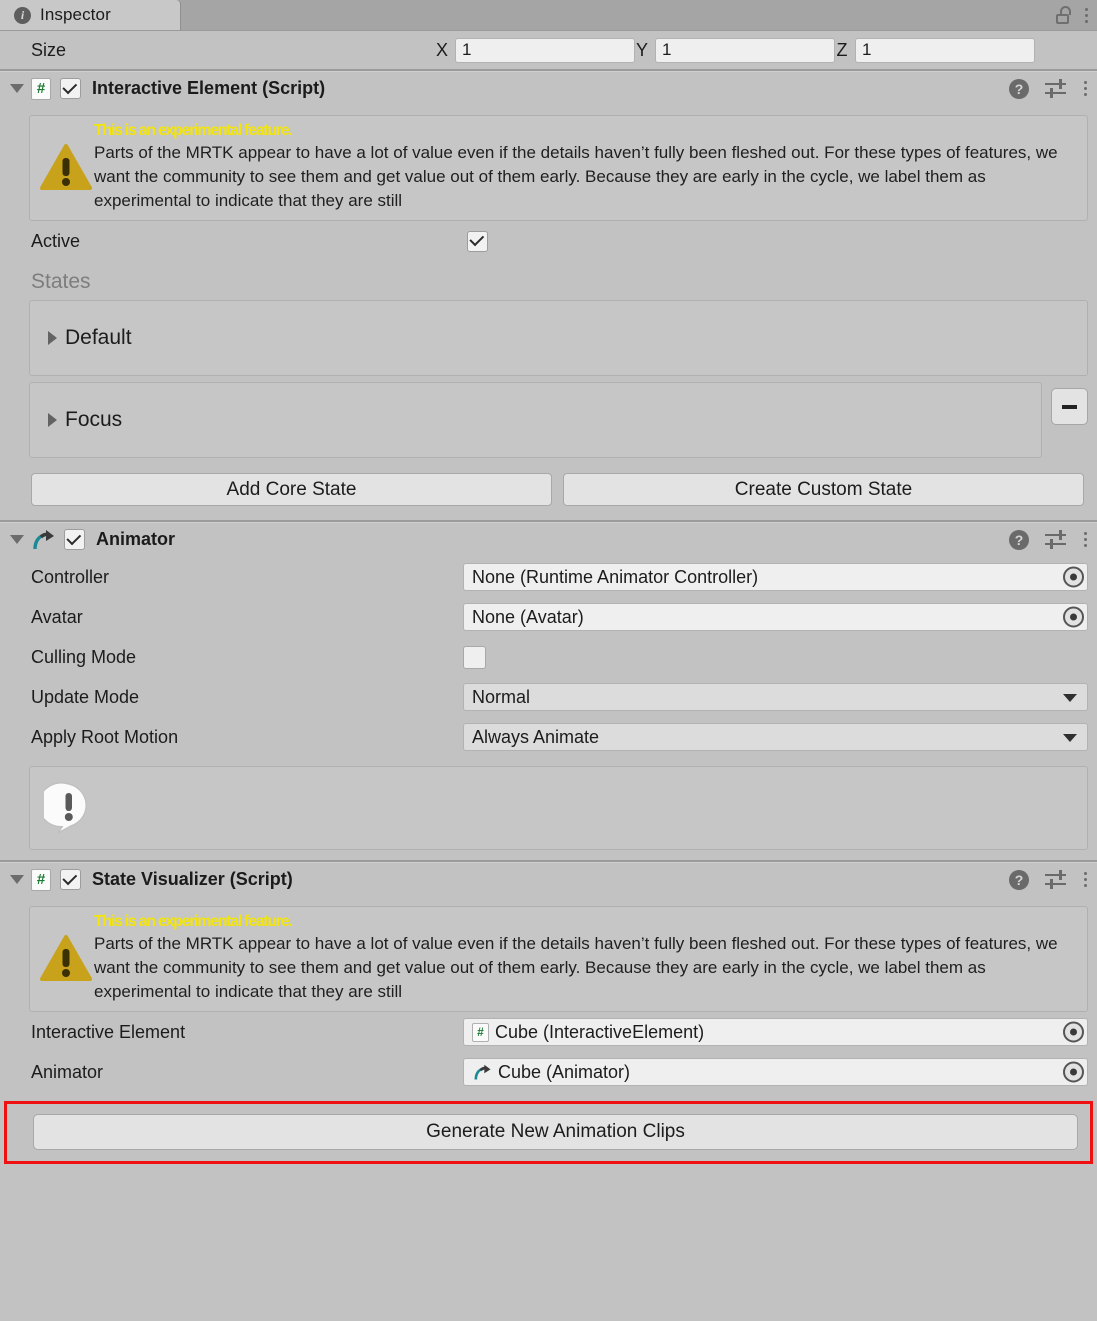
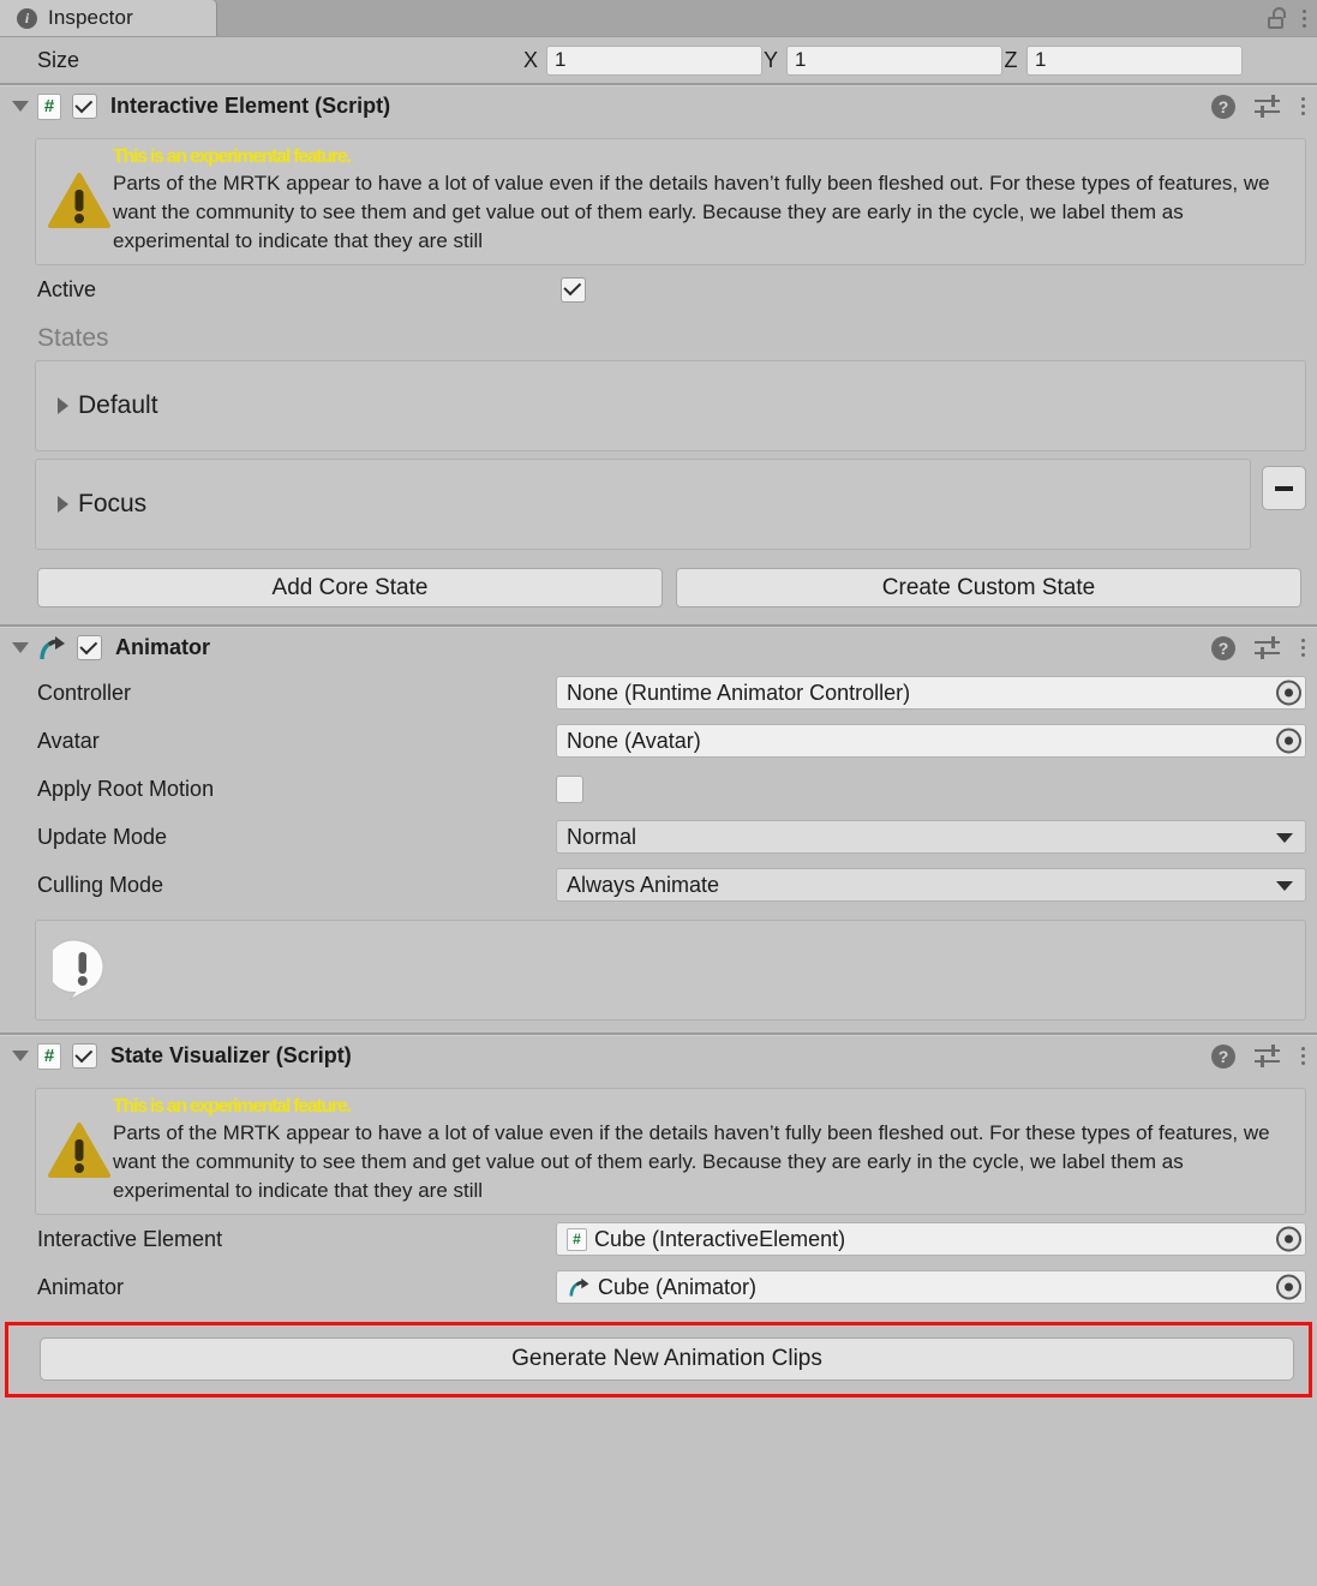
  i
  Inspector
  Size
  X
  1
  Y
  1
  Z
  1
  #
  Interactive Element (Script)
  ?
  This is an experimental feature.
  Parts of the MRTK appear to have a lot of value even if the details haven’t fully been fleshed out. For these types of features, we want the community to see them and get value out of them early. Because they are early in the cycle, we label them as experimental to indicate that they are still
  Active
  States
  Default
  Focus
  Add Core State
  Create Custom State
  Animator
  ?
  Controller
  None (Runtime Animator Controller)
  Avatar
  None (Avatar)
- Culling Mode
+ Apply Root Motion
  Update Mode
  Normal
- Apply Root Motion
+ Culling Mode
  Always Animate
  #
  State Visualizer (Script)
  ?
  This is an experimental feature.
  Parts of the MRTK appear to have a lot of value even if the details haven’t fully been fleshed out. For these types of features, we want the community to see them and get value out of them early. Because they are early in the cycle, we label them as experimental to indicate that they are still
  Interactive Element
  #
  Cube (InteractiveElement)
  Animator
  Cube (Animator)
  Generate New Animation Clips
